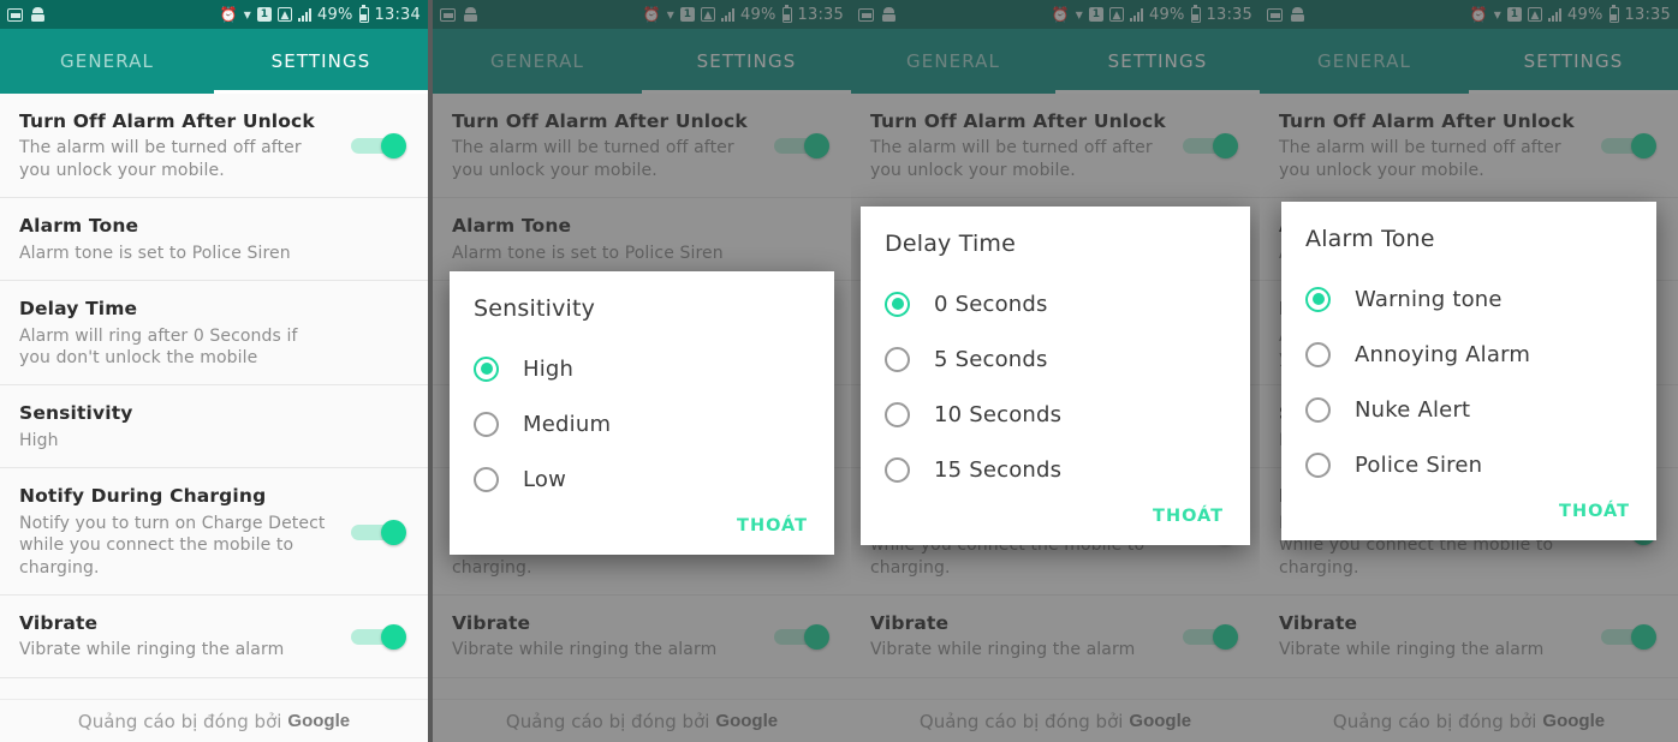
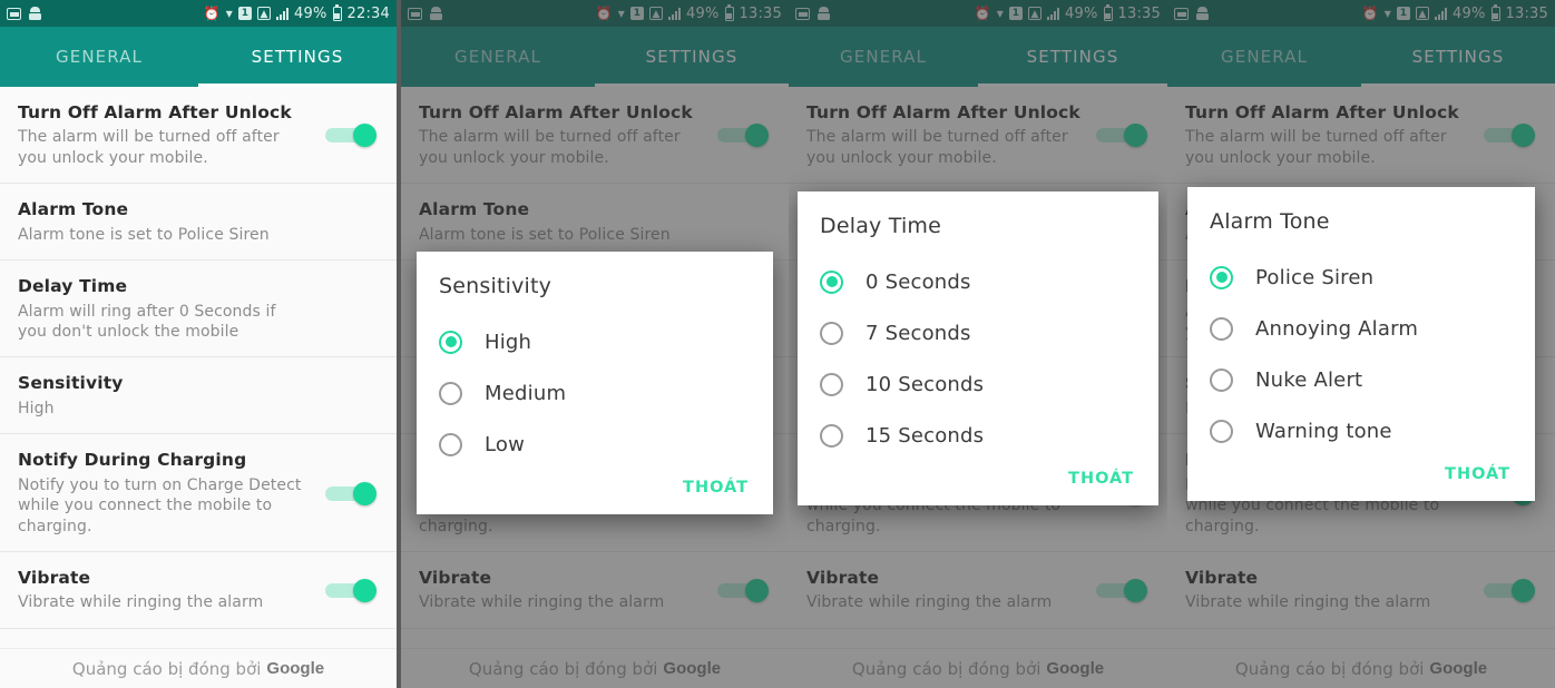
  ⏰
  ▾
  1
  ▲
  49%
- 13:34
+ 22:34
  GENERAL
  SETTINGS
  Turn Off Alarm After Unlock
  The alarm will be turned off after you unlock your mobile.
  Alarm Tone
  Alarm tone is set to Police Siren
  Delay Time
  Alarm will ring after 0 Seconds if you don't unlock the mobile
  Sensitivity
  High
  Notify During Charging
  Notify you to turn on Charge Detect while you connect the mobile to charging.
  Vibrate
  Vibrate while ringing the alarm
  Quảng cáo bị đóng bởi
  Google
  ⏰
  ▾
  1
  ▲
  49%
  13:35
  GENERAL
  SETTINGS
  Turn Off Alarm After Unlock
  The alarm will be turned off after you unlock your mobile.
  Alarm Tone
  Alarm tone is set to Police Siren
  Vibrate
  Vibrate while ringing the alarm
  Quảng cáo bị đóng bởi
  Google
  Sensitivity
  High
  Medium
  Low
  THOÁT
  ⏰
  ▾
  1
  ▲
  49%
  13:35
  GENERAL
  SETTINGS
  Turn Off Alarm After Unlock
  The alarm will be turned off after you unlock your mobile.
  Vibrate
  Vibrate while ringing the alarm
  Quảng cáo bị đóng bởi
  Google
  Delay Time
  0 Seconds
- 5 Seconds
+ 7 Seconds
  10 Seconds
  15 Seconds
  THOÁT
  ⏰
  ▾
  1
  ▲
  49%
  13:35
  GENERAL
  SETTINGS
  Turn Off Alarm After Unlock
  The alarm will be turned off after you unlock your mobile.
  Vibrate
  Vibrate while ringing the alarm
  Quảng cáo bị đóng bởi
  Google
  Alarm Tone
- Warning tone
+ Police Siren
  Annoying Alarm
  Nuke Alert
- Police Siren
+ Warning tone
  THOÁT
